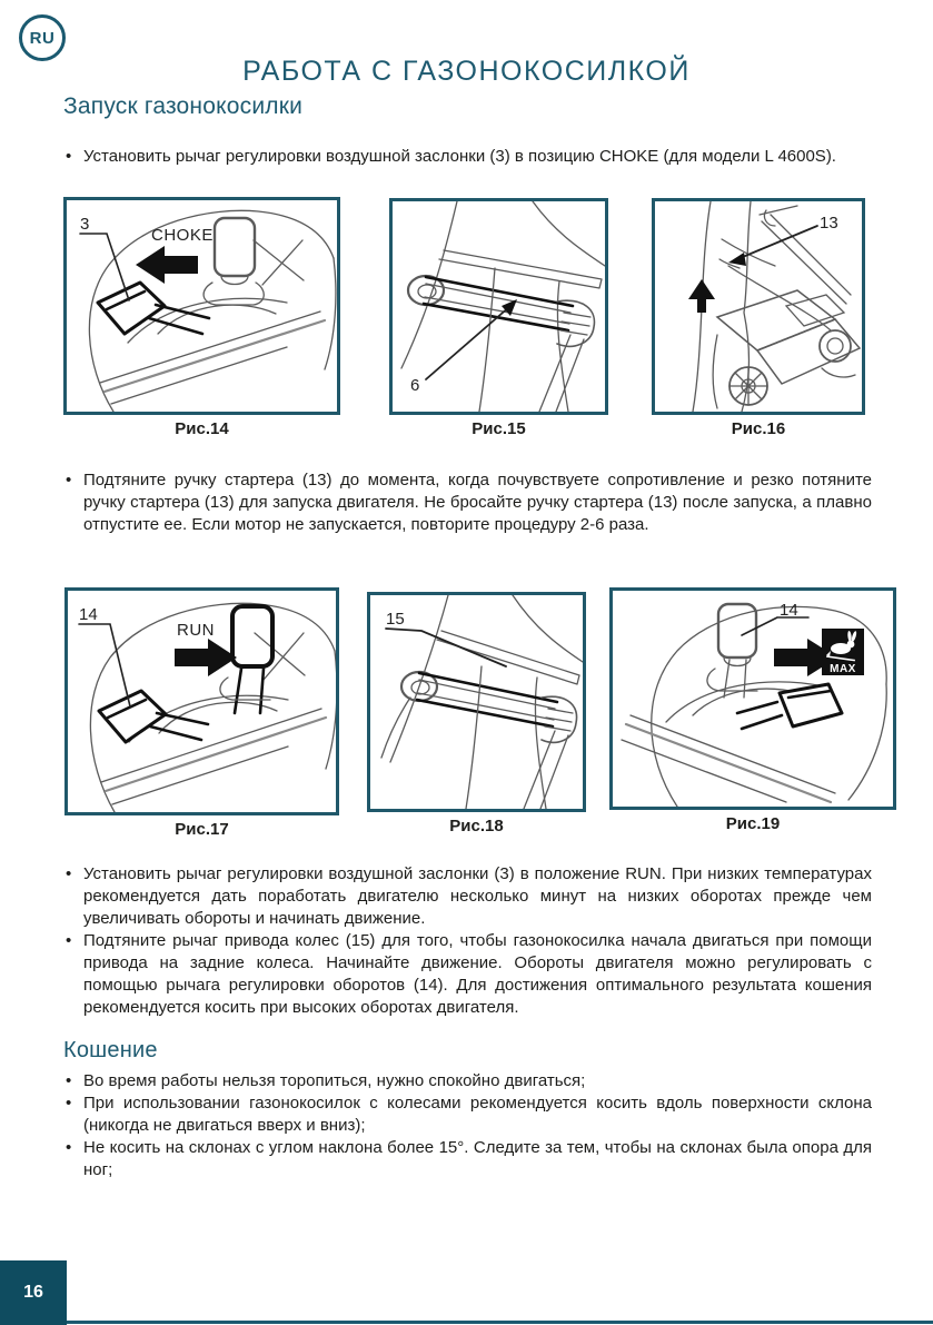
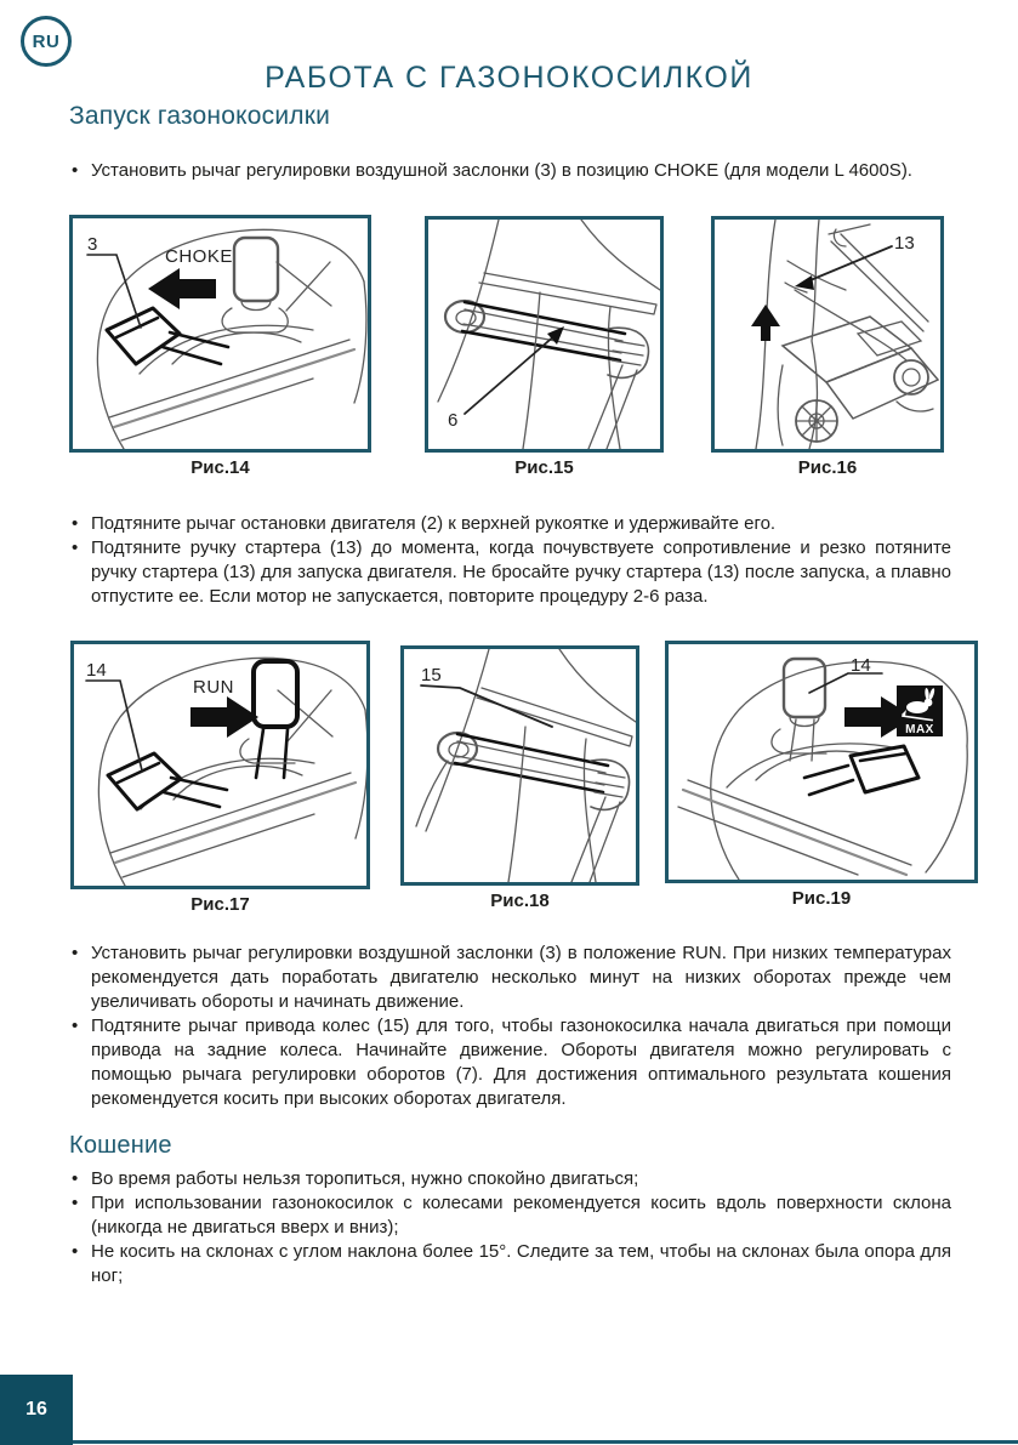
  RU
  РАБОТА С ГАЗОНОКОСИЛКОЙ
  Запуск газонокосилки
  Установить рычаг регулировки воздушной заслонки (3) в позицию CHOKE (для модели L 4600S).
  CHOKE
  3
  Рис.14
  6
  Рис.15
  13
  Рис.16
+ Подтяните рычаг остановки двигателя (2) к верхней рукоятке и удерживайте его.
  Подтяните ручку стартера (13) до момента, когда почувствуете сопротивление и резко потяните ручку стартера (13) для запуска двигателя. Не бросайте ручку стартера (13) после запуска, а плавно отпустите ее. Если мотор не запускается, повторите процедуру 2-6 раза.
  RUN
  14
  Рис.17
  15
  Рис.18
  14
  MAX
  Рис.19
  Установить рычаг регулировки воздушной заслонки (3) в положение RUN. При низких температурах рекомендуется дать поработать двигателю несколько минут на низких оборотах прежде чем увеличивать обороты и начинать движение.
- Подтяните рычаг привода колес (15) для того, чтобы газонокосилка начала двигаться при помощи привода на задние колеса. Начинайте движение. Обороты двигателя можно регулировать с помощью рычага регулировки оборотов (14). Для достижения оптимального результата кошения рекомендуется косить при высоких оборотах двигателя.
+ Подтяните рычаг привода колес (15) для того, чтобы газонокосилка начала двигаться при помощи привода на задние колеса. Начинайте движение. Обороты двигателя можно регулировать с помощью рычага регулировки оборотов (7). Для достижения оптимального результата кошения рекомендуется косить при высоких оборотах двигателя.
  Кошение
  Во время работы нельзя торопиться, нужно спокойно двигаться;
  При использовании газонокосилок с колесами рекомендуется косить вдоль поверхности склона (никогда не двигаться вверх и вниз);
  Не косить на склонах с углом наклона более 15°. Следите за тем, чтобы на склонах была опора для ног;
  16
